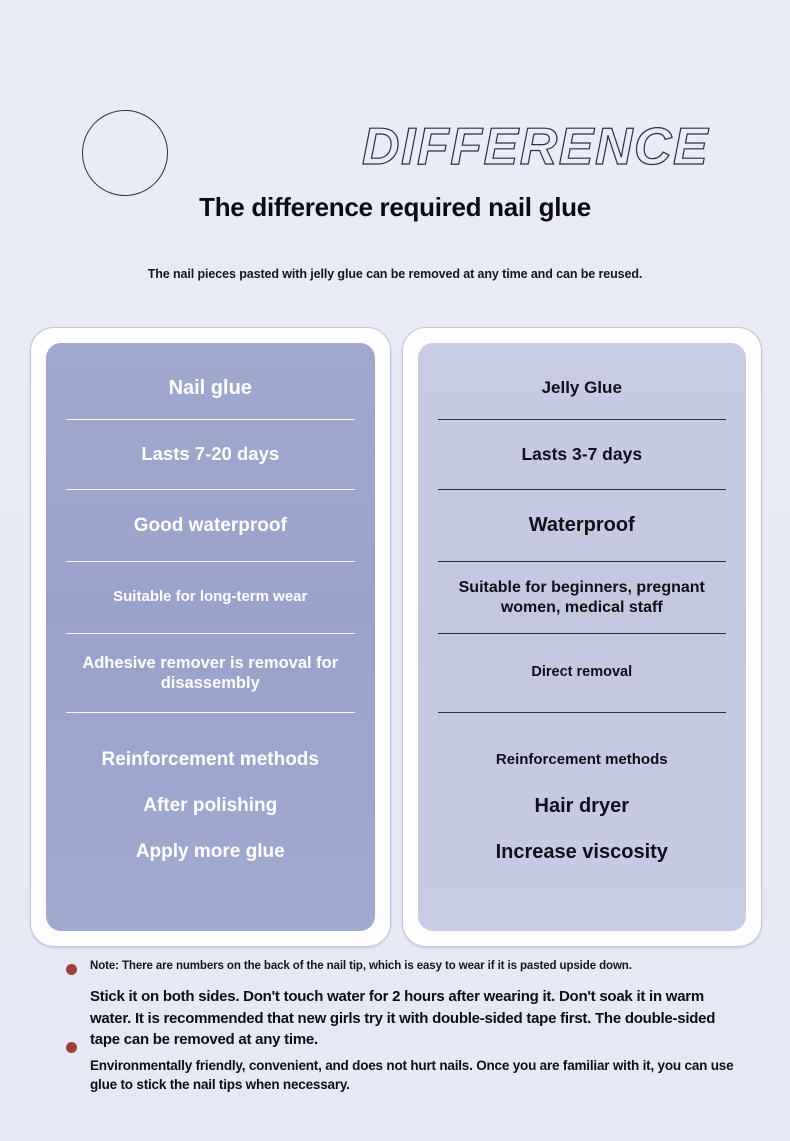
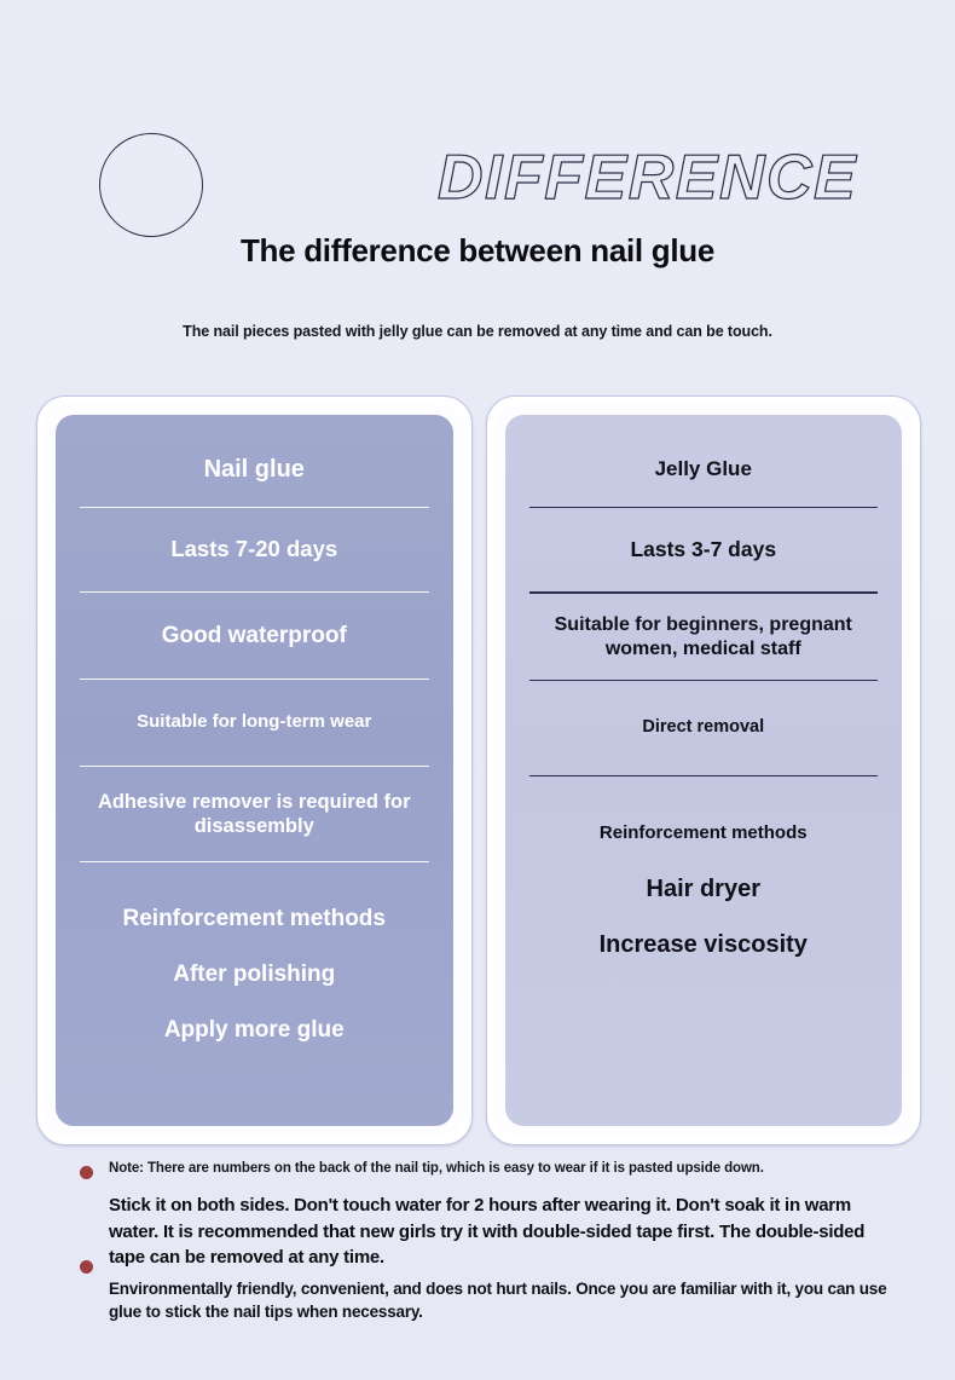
  DIFFERENCE
- The difference required nail glue
+ The difference between nail glue
- The nail pieces pasted with jelly glue can be removed at any time and can be reused.
+ The nail pieces pasted with jelly glue can be removed at any time and can be touch.
  Nail glue
  Lasts 7-20 days
  Good waterproof
  Suitable for long-term wear
- Adhesive remover is removal for disassembly
+ Adhesive remover is required for disassembly
  Reinforcement methods
  After polishing
  Apply more glue
  Jelly Glue
  Lasts 3-7 days
- Waterproof
  Suitable for beginners, pregnant women, medical staff
  Direct removal
  Reinforcement methods
  Hair dryer
  Increase viscosity
  Note: There are numbers on the back of the nail tip, which is easy to wear if it is pasted upside down.
  Stick it on both sides. Don't touch water for 2 hours after wearing it. Don't soak it in warm water. It is recommended that new girls try it with double-sided tape first. The double-sided tape can be removed at any time.
  Environmentally friendly, convenient, and does not hurt nails. Once you are familiar with it, you can use glue to stick the nail tips when necessary.
